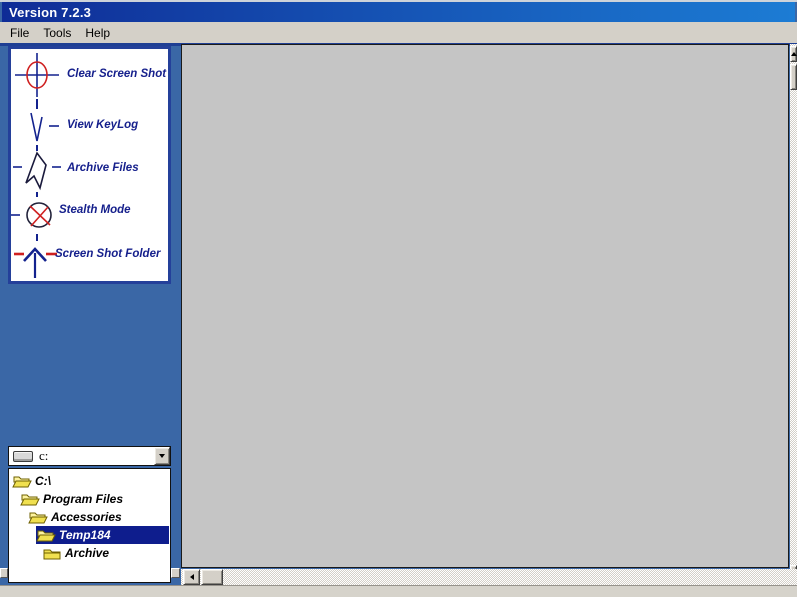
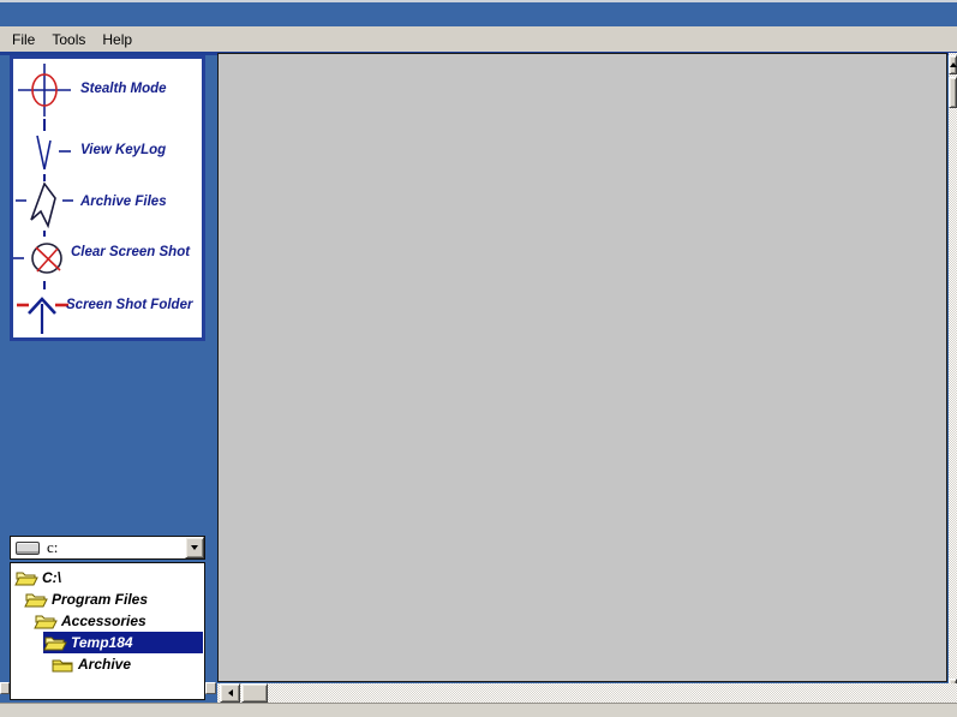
- Version 7.2.3
  File
  Tools
  Help
- Clear Screen Shot
+ Stealth Mode
  View KeyLog
  Archive Files
- Stealth Mode
+ Clear Screen Shot
  Screen Shot Folder
  c:
  C:\
  Program Files
  Accessories
  Temp184
  Archive
